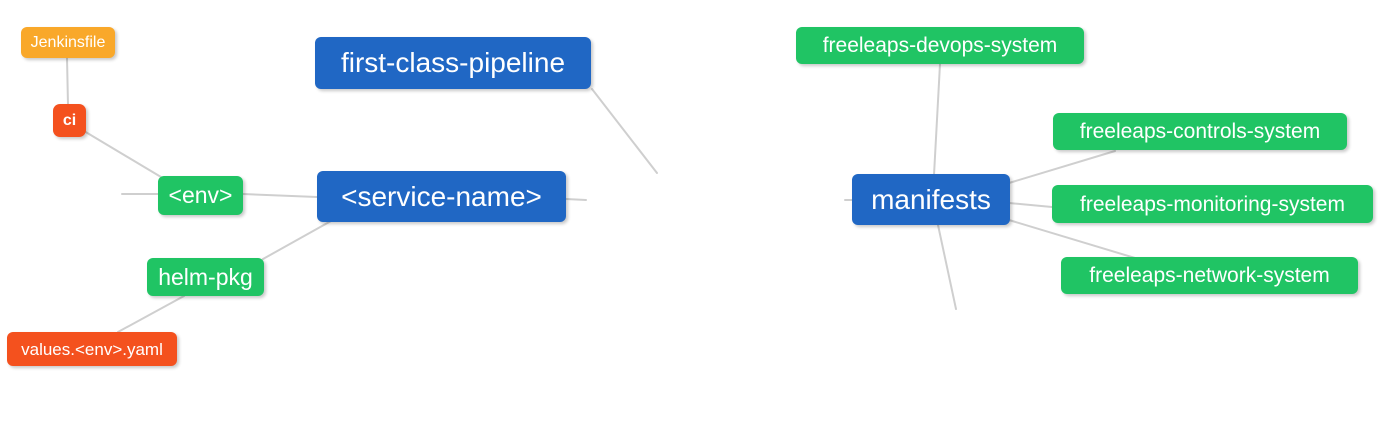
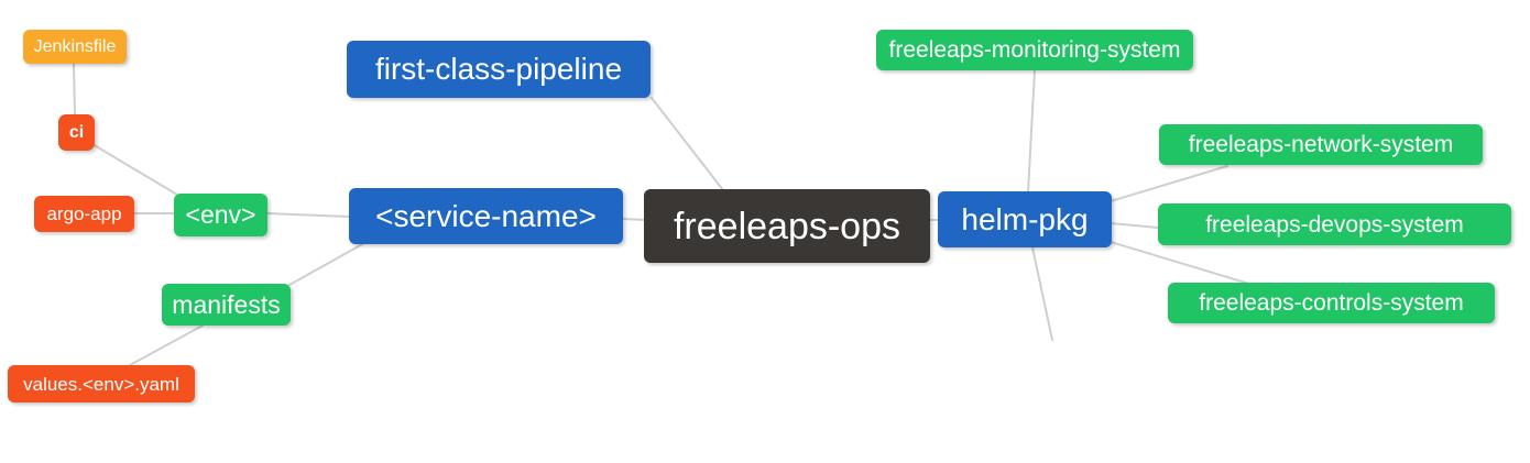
  Jenkinsfile
  ci
+ argo-app
  <env>
- helm-pkg
+ manifests
  values.<env>.yaml
  first-class-pipeline
  <service-name>
+ freeleaps-ops
- manifests
+ helm-pkg
- freeleaps-devops-system
+ freeleaps-monitoring-system
- freeleaps-controls-system
+ freeleaps-network-system
- freeleaps-monitoring-system
+ freeleaps-devops-system
- freeleaps-network-system
+ freeleaps-controls-system
